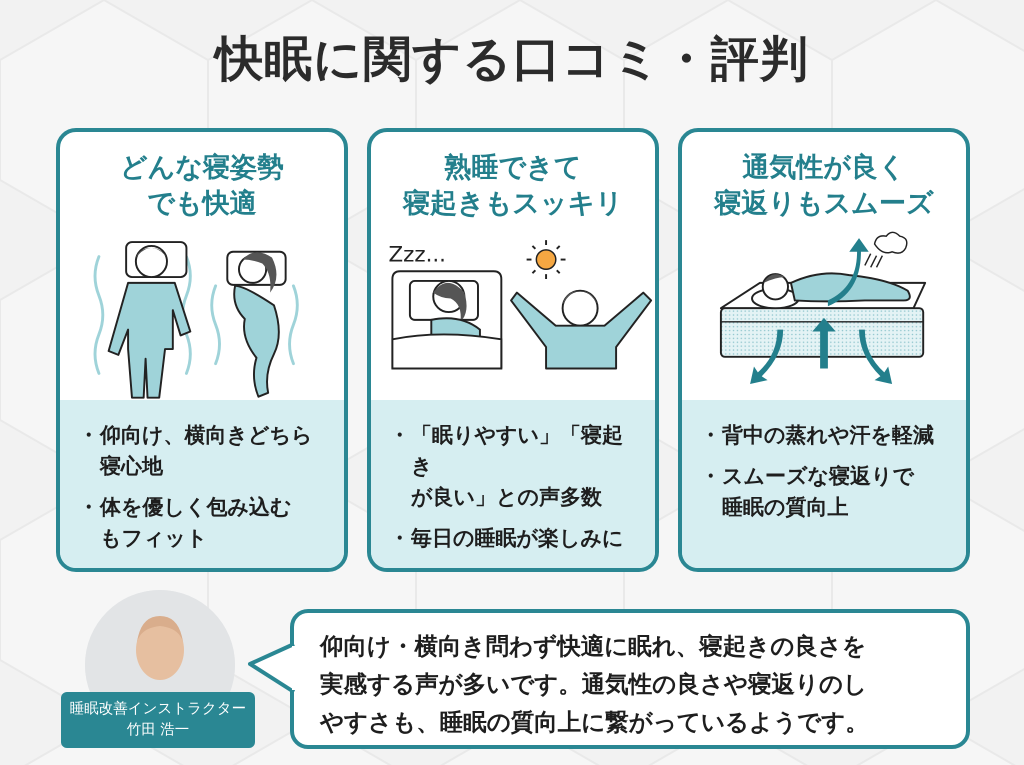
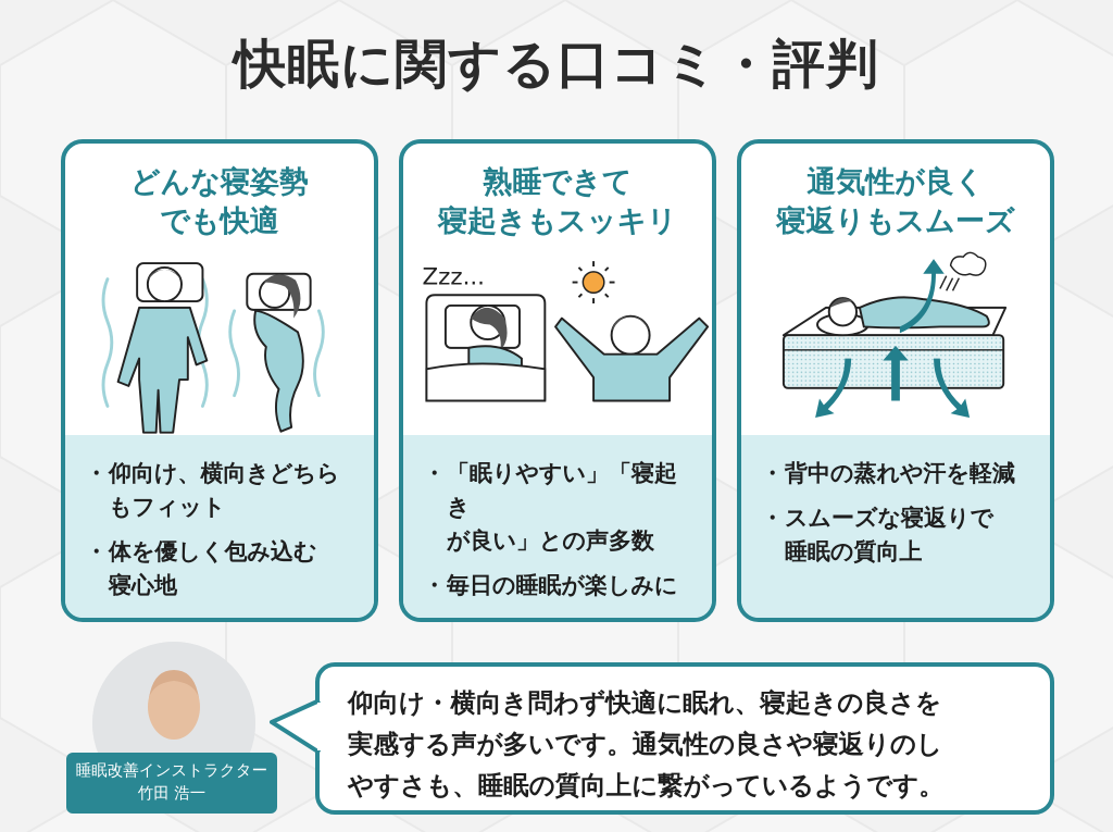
  快眠に関する口コミ・評判
  どんな寝姿勢
  でも快適
  ・
  仰向け、横向きどちら
- 寝心地
+ もフィット
  ・
  体を優しく包み込む
- もフィット
+ 寝心地
  熟睡できて
  寝起きもスッキリ
  Zzz...
  ・
  「眠りやすい」「寝起き
  が良い」との声多数
  ・
  毎日の睡眠が楽しみに
  通気性が良く
  寝返りもスムーズ
  ・
  背中の蒸れや汗を軽減
  ・
  スムーズな寝返りで
  睡眠の質向上
  睡眠改善インストラクター
  竹田 浩一
  仰向け・横向き問わず快適に眠れ、寝起きの良さを
  実感する声が多いです。通気性の良さや寝返りのし
  やすさも、睡眠の質向上に繋がっているようです。
